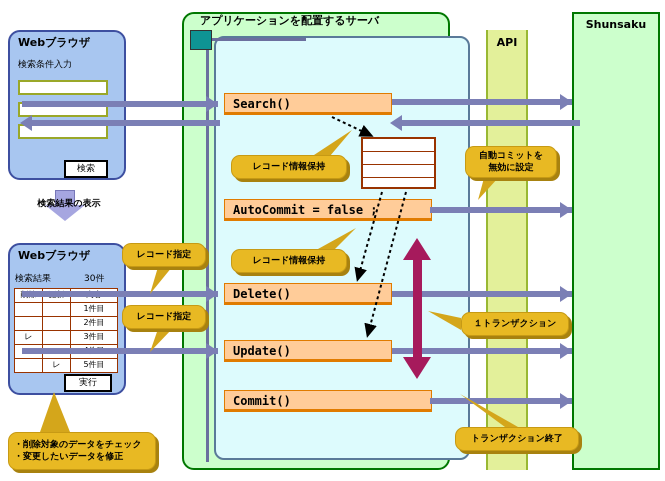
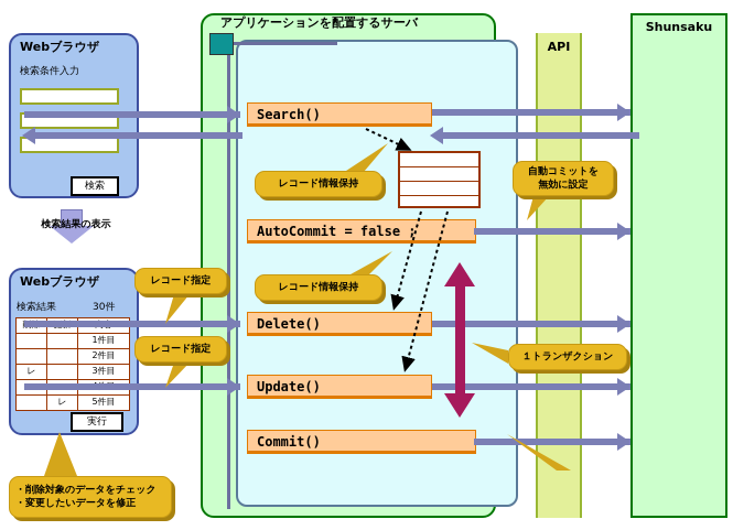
  アプリケーションを配置するサーバ
  Shunsaku
  API
  Webブラウザ
  検索条件入力
  検索
  検索結果の表示
  Webブラウザ
  検索結果
  30件
  		1件目
  		2件目
  レ		3件目
  	レ	5件目
  実行
  Search()
  AutoCommit = false ;
  Delete()
  Update()
  Commit()
  レコード情報保持
  自動コミットを
  無効に設定
  レコード情報保持
  レコード指定
  レコード指定
  １トランザクション
- トランザクション終了
  ・削除対象のデータをチェック
  ・変更したいデータを修正
